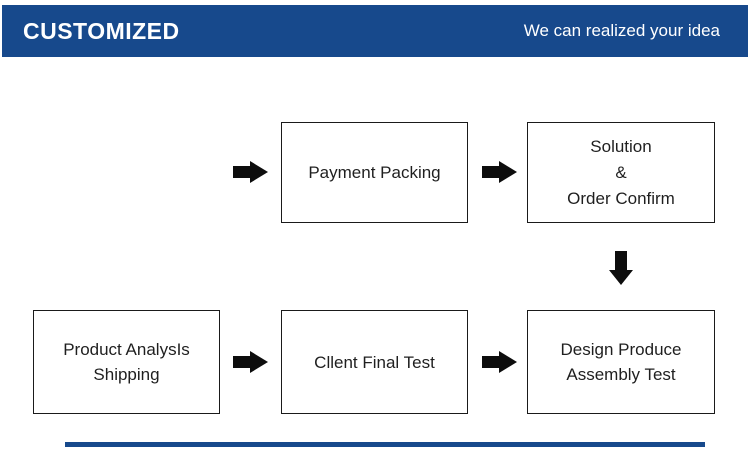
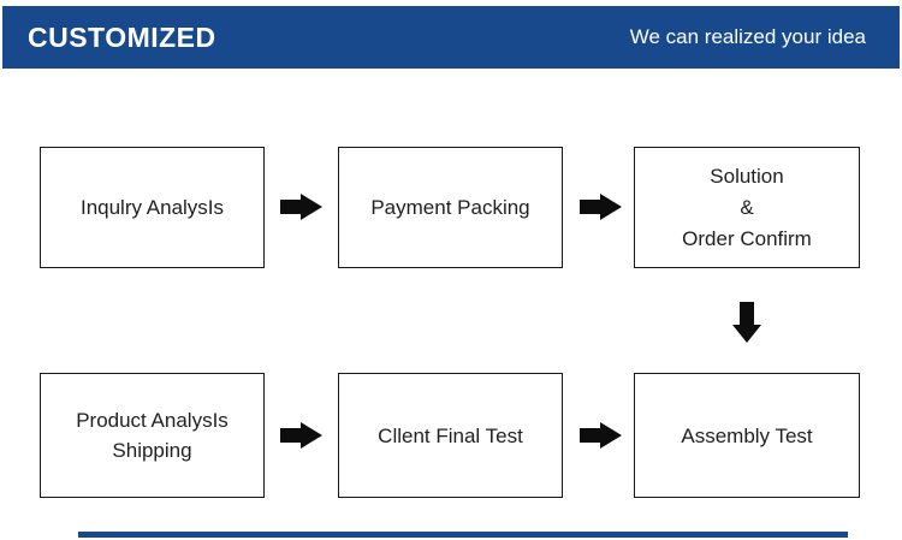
  CUSTOMIZED
  We can realized your idea
+ Inqulry AnalysIs
  Payment Packing
  Solution
  &
  Order Confirm
  Product AnalysIs
  Shipping
  Cllent Final Test
- Design Produce
  Assembly Test
